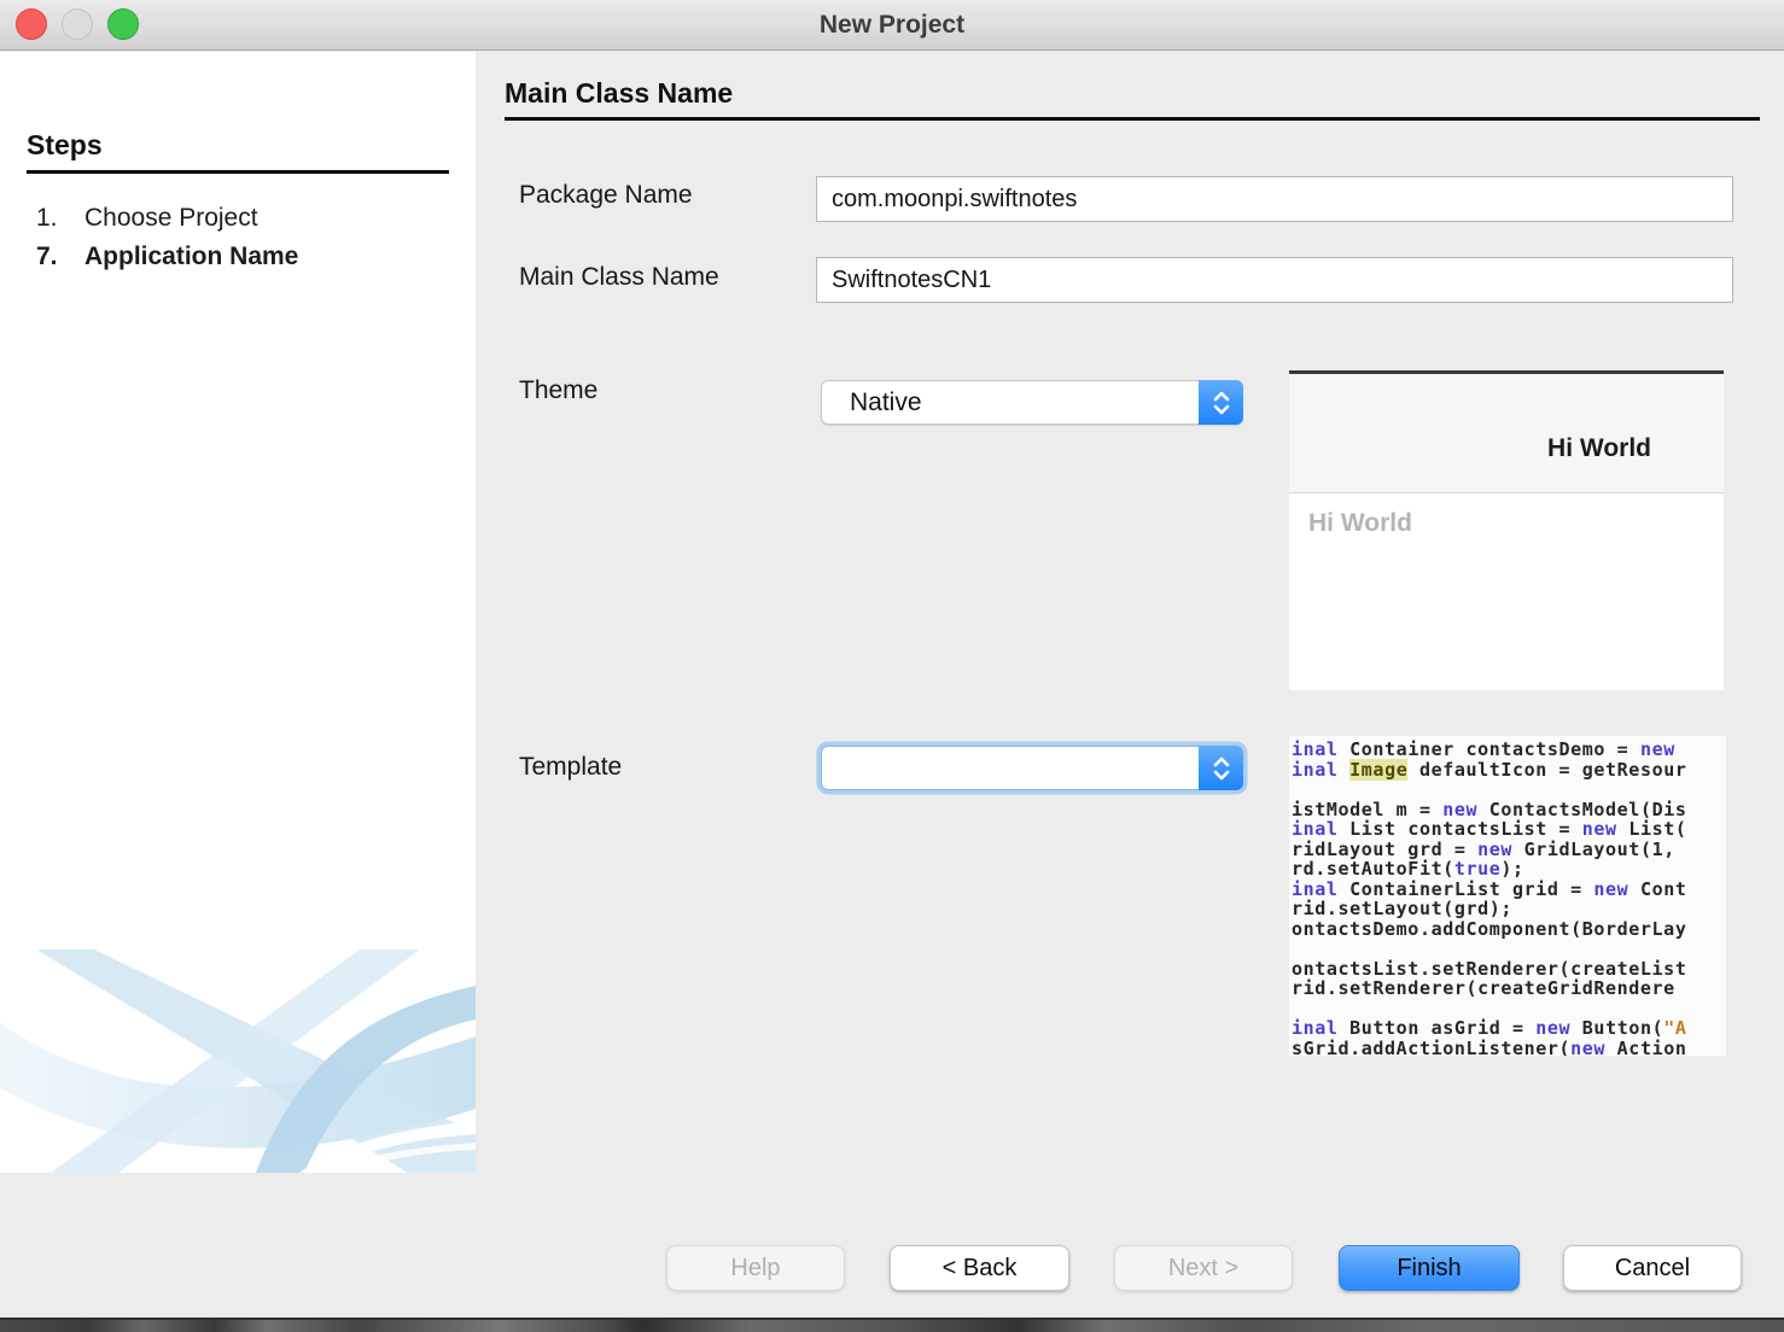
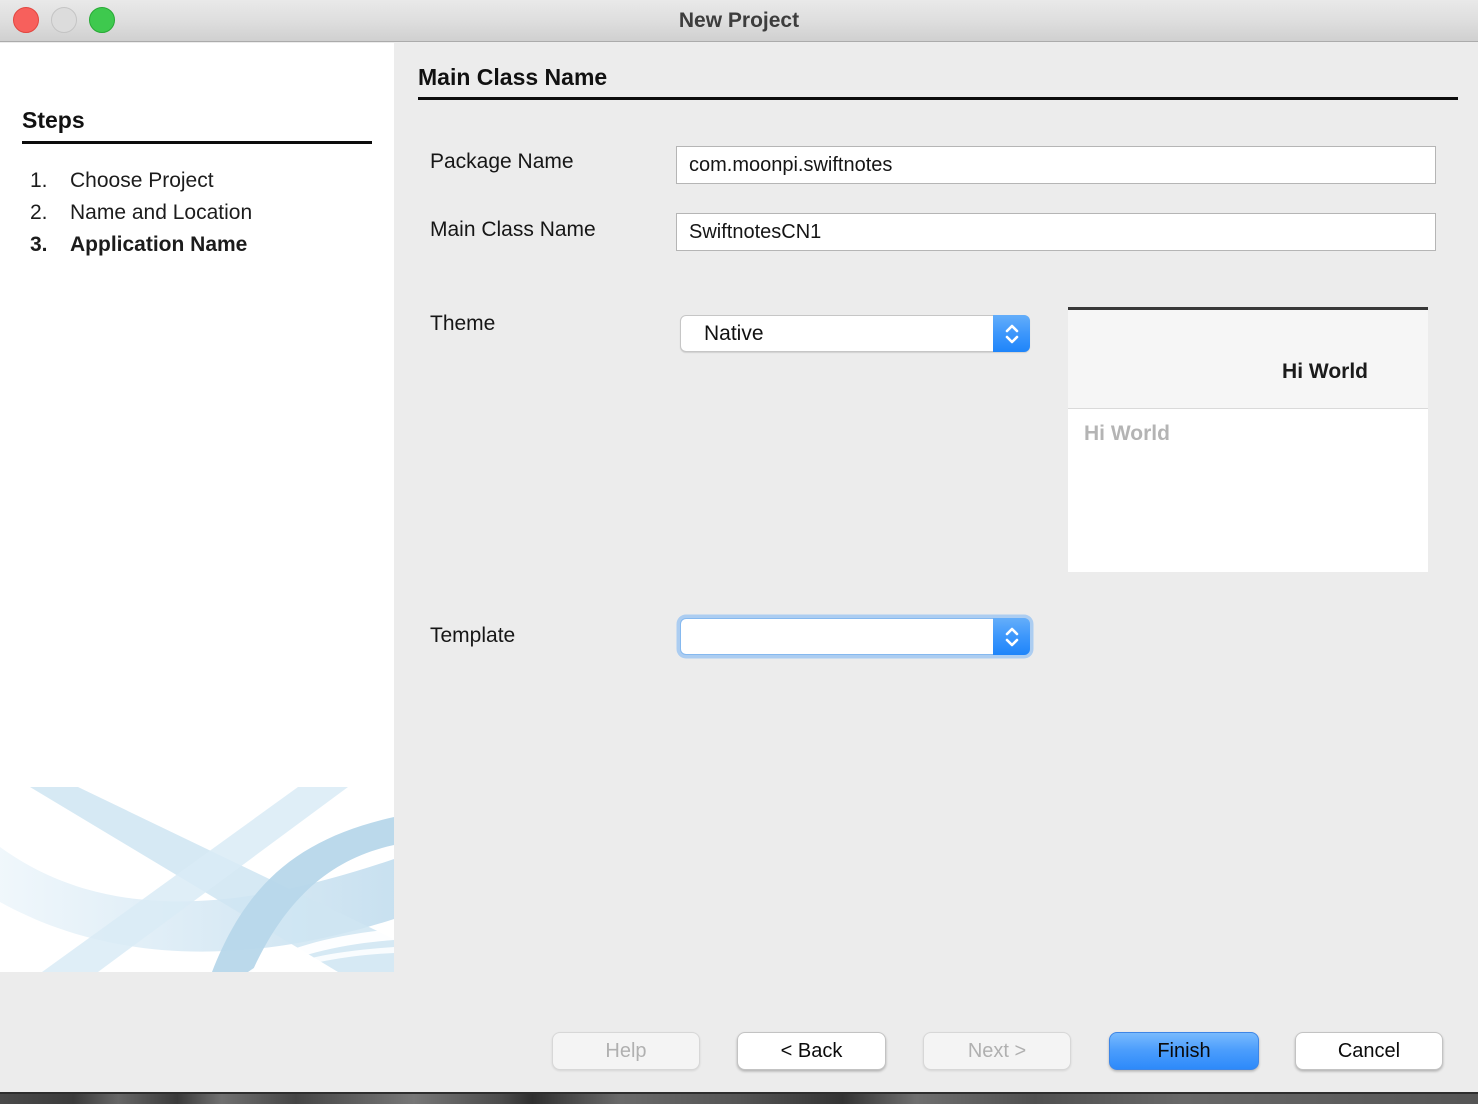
  New Project
  Steps
  1.
  Choose Project
+ 2.
+ Name and Location
- 7.
+ 3.
  Application Name
  Main Class Name
  Package Name
  com.moonpi.swiftnotes
  Main Class Name
  SwiftnotesCN1
  Theme
  Native
  Hi World
  Hi World
  Template
- inal Container contactsDemo = new
- inal Image defaultIcon = getResour
- istModel m = new ContactsModel(Dis
- inal List contactsList = new List(
- ridLayout grd = new GridLayout(1,
- rd.setAutoFit(true);
- inal ContainerList grid = new Cont
- rid.setLayout(grd);
- ontactsDemo.addComponent(BorderLay
- ontactsList.setRenderer(createList
- rid.setRenderer(createGridRendere
- inal Button asGrid = new Button("A
- sGrid.addActionListener(new Action
  Help
  < Back
  Next >
  Finish
  Cancel
